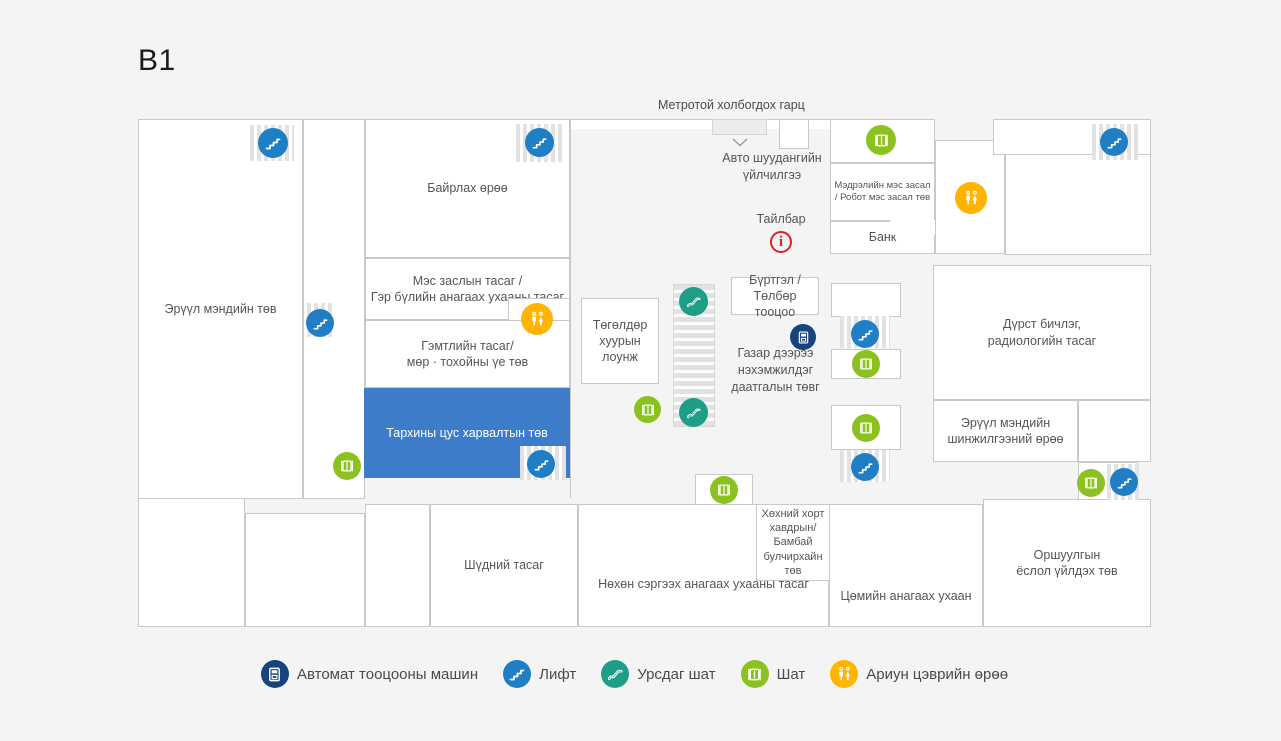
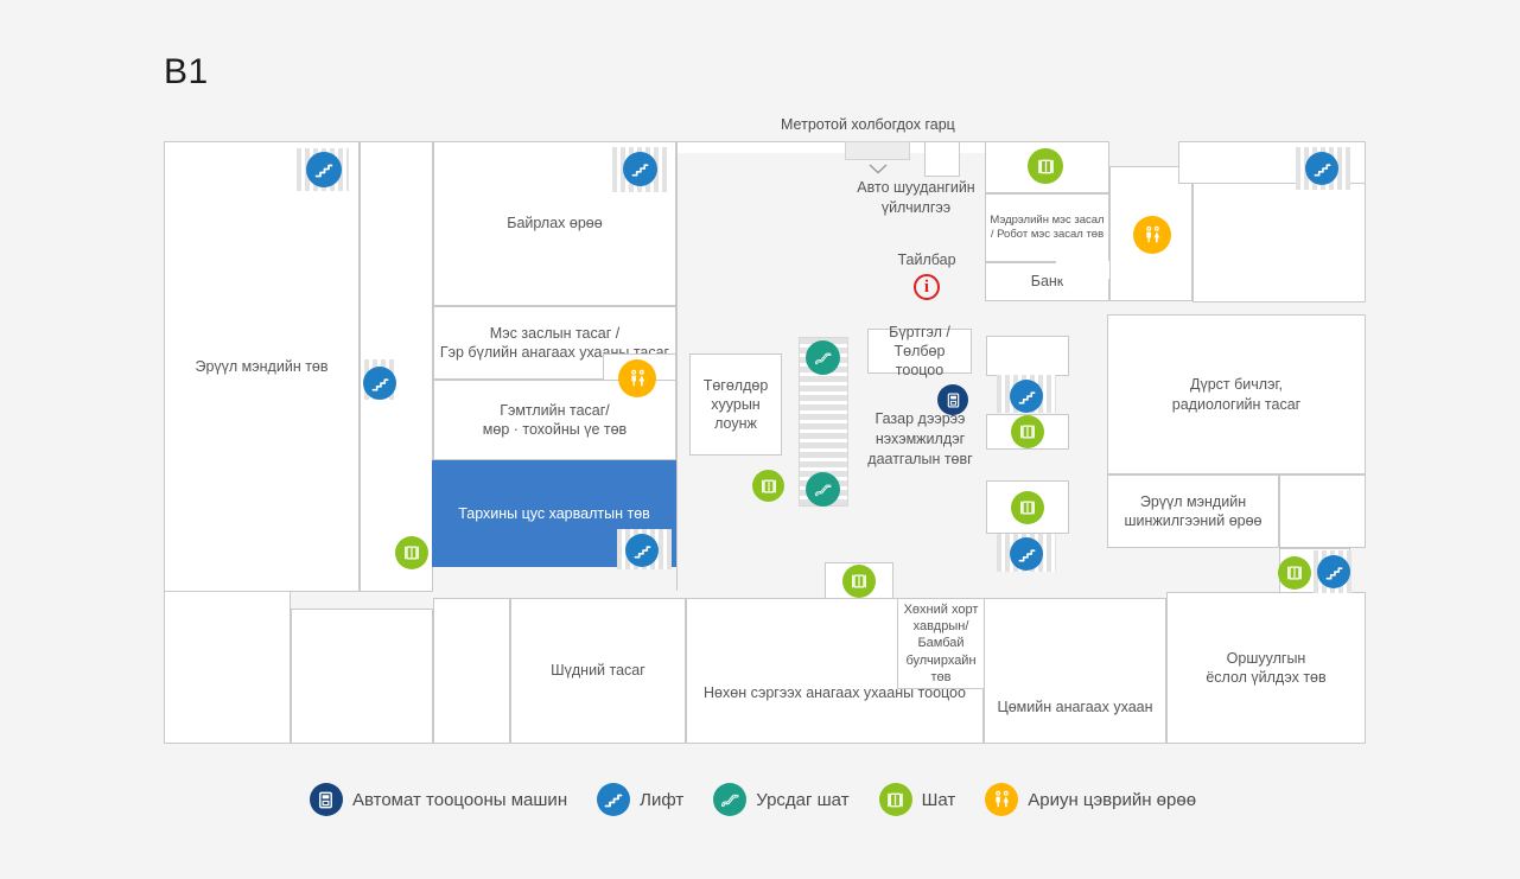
  B1
  Метротой холбогдох гарц
  Эрүүл мэндийн төв
  Байрлах өрөө
  Мэс заслын тасаг /
  Гэр бүлийн анагаах ухааны тасаг
  Гэмтлийн тасаг/
  мөр · тохойны үе төв
  Тархины цус харвалтын төв
  Төгөлдөр
  хуурын
  лоунж
  Авто шуудангийн
  үйлчилгээ
  Тайлбар
  i
  Мэдрэлийн мэс засал
  / Робот мэс засал төв
  Банк
  Дүрст бичлэг,
  радиологийн тасаг
  Эрүүл мэндийн
  шинжилгээний өрөө
  Бүртгэл /
  Төлбөр тооцоо
  Газар дээрээ
  нэхэмжилдэг
  даатгалын төвг
  Шүдний тасаг
- Нөхөн сэргээх анагаах ухааны тасаг
+ Нөхөн сэргээх анагаах ухааны тооцоо
  Хөхний хорт
  хавдрын/
  Бамбай
  булчирхайн
  төв
  Цөмийн анагаах ухаан
  Оршуулгын
  ёслол үйлдэх төв
  Автомат тооцооны машин
  Лифт
  Урсдаг шат
  Шат
  Ариун цэврийн өрөө
